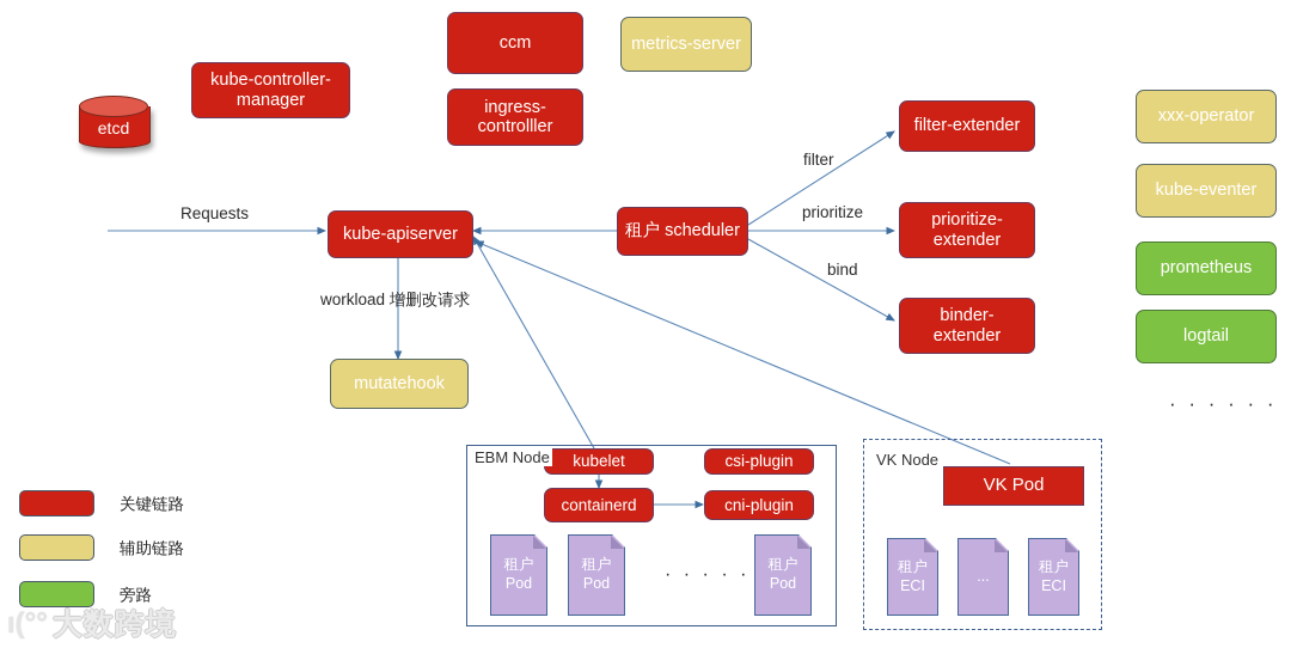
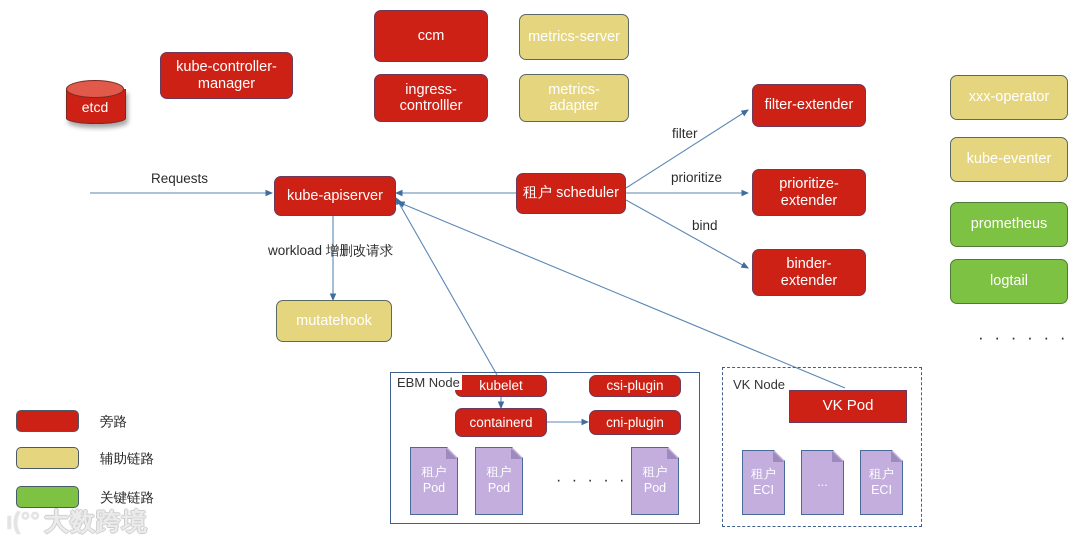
  etcd
  kube-controller-
  manager
  ccm
  ingress-
  controlller
  metrics-server
+ metrics-
+ adapter
  kube-apiserver
  mutatehook
  租户 scheduler
  filter-extender
  prioritize-
  extender
  binder-
  extender
  xxx-operator
  kube-eventer
  prometheus
  logtail
  · · · · · ·
  EBM Node
  kubelet
  containerd
  csi-plugin
  cni-plugin
  租户
  Pod
  租户
  Pod
  · · · · ·
  租户
  Pod
  VK Node
  VK Pod
  租户
  ECI
  ...
  租户
  ECI
  Requests
  workload 增删改请求
  filter
  prioritize
  bind
- 关键链路
+ 旁路
  辅助链路
- 旁路
+ 关键链路
  ı(°°
  大数跨境
